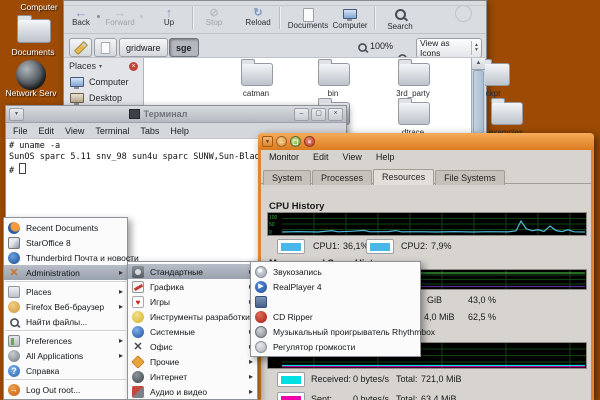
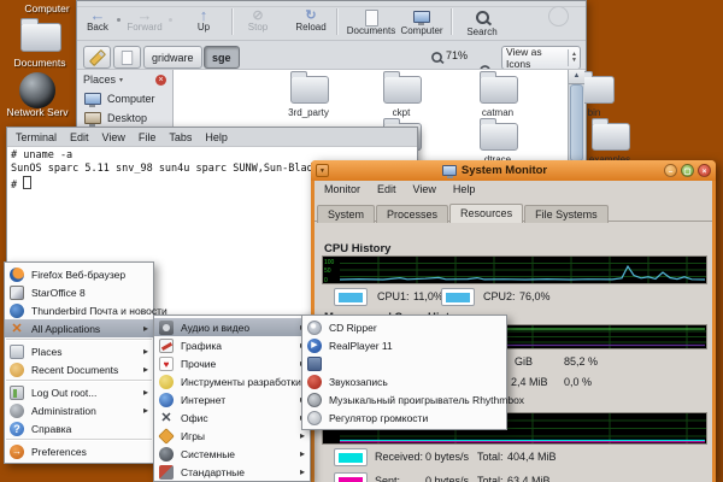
  Computer
  Documents
  Network Serv
  ←
  Back
  →
  Forward
  ↑
  Up
  ⊘
  Stop
  ↻
  Reload
  Documents
  Computer
  Search
  gridware
  sge
- 100%
+ 71%
  View as Icons
  Places
  Computer
  Desktop
- catman
+ 3rd_party
- bin
+ ckpt
- 3rd_party
+ catman
- ckpt
+ bin
- Терминал
- File
+ Terminal
  Edit
  View
- Terminal
+ File
  Tabs
  Help
  # uname -a
  SunOS sparc 5.11 snv_98 sun4u sparc SUNW,Sun-Bla
  #
+ System Monitor
  Monitor
  Edit
  View
  Help
  System Processes Resources File Systems
  CPU History
  CPU1:
- 36,1%
+ 11,0%
  CPU2:
- 7,9%
+ 76,0%
  GiB
- 43,0 %
+ 85,2 %
- 4,0 MiB
+ 2,4 MiB
- 62,5 %
+ 0,0 %
  Received:
  0 bytes/s
  Total:
- 721,0 MiB
+ 404,4 MiB
  Sent:
  0 bytes/s
  Total:
  63,4 MiB
- Recent Documents
+ Firefox Веб-браузер
  StarOffice 8
  Thunderbird Почта и новости
  ✕
- Administration
+ All Applications
  ▸
  Places
  ▸
- Firefox Веб-браузер
+ Recent Documents
  ▸
- Найти файлы...
- Preferences
+ Log Out root...
  ▸
- All Applications
+ Administration
  ▸
  ?
  Справка
  →
- Log Out root...
+ Preferences
- Стандартные
+ Аудио и видео
  Графика
  ♥
- Игры
+ Прочие
  Инструменты разработки
- Системные
+ Интернет
  ✕
  Офис
- Прочие
+ Игры
  ▸
- Интернет
+ Системные
  ▸
- Аудио и видео
+ Стандартные
  ▸
- Звукозапись
+ CD Ripper
- RealPlayer 4
+ RealPlayer 11
- CD Ripper
+ Звукозапись
  Музыкальный проигрыватель Rhythmbox
  Регулятор громкости
